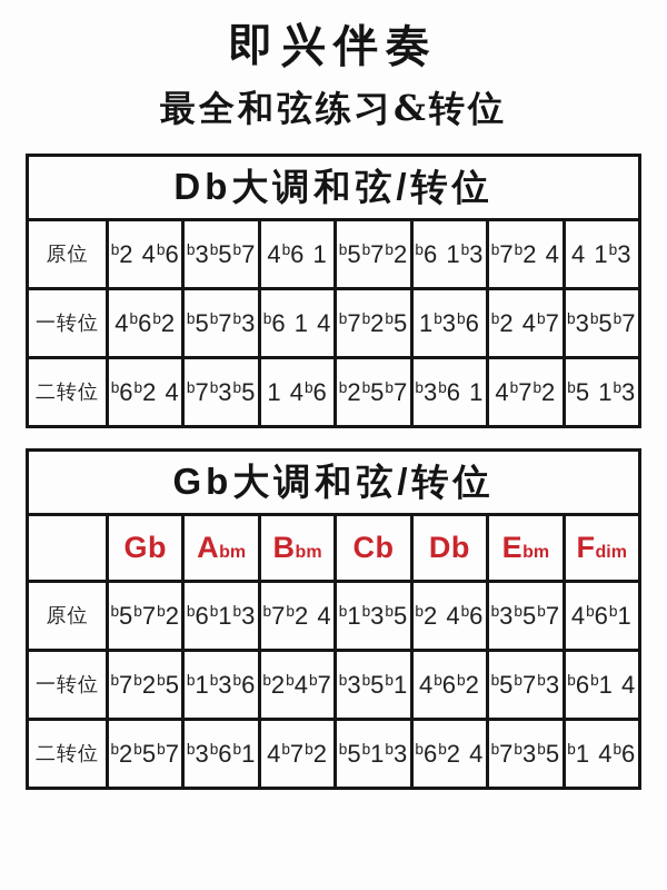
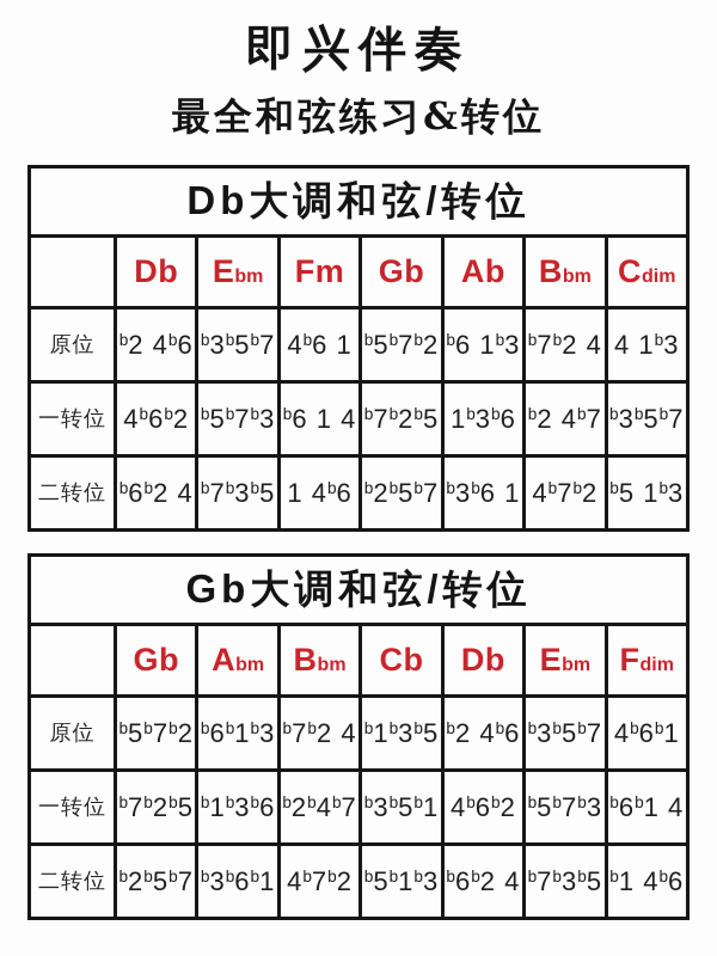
  即兴伴奏
  最全和弦练习&转位
  Db大调和弦/转位
+ 	Db	Ebm	Fm	Gb	Ab	Bbm	Cdim
  原位	b2 4b6	b3b5b7	4b6 1	b5b7b2	b6 1b3	b7b2 4	4 1b3
  一转位	4b6b2	b5b7b3	b6 1 4	b7b2b5	1b3b6	b2 4b7	b3b5b7
  二转位	b6b2 4	b7b3b5	1 4b6	b2b5b7	b3b6 1	4b7b2	b5 1b3
  Gb大调和弦/转位
  	Gb	Abm	Bbm	Cb	Db	Ebm	Fdim
  原位	b5b7b2	b6b1b3	b7b2 4	b1b3b5	b2 4b6	b3b5b7	4b6b1
  一转位	b7b2b5	b1b3b6	b2b4b7	b3b5b1	4b6b2	b5b7b3	b6b1 4
  二转位	b2b5b7	b3b6b1	4b7b2	b5b1b3	b6b2 4	b7b3b5	b1 4b6
